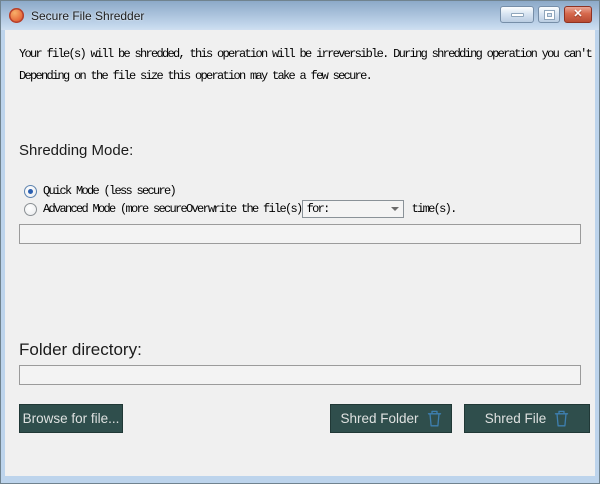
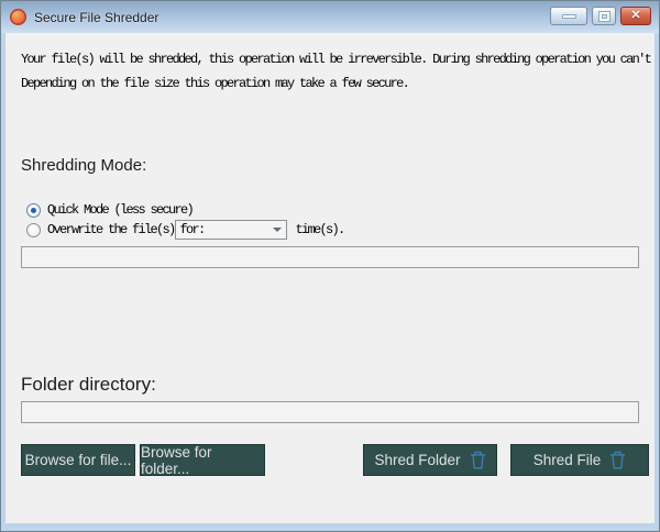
  Secure File Shredder
  ✕
  Your file(s) will be shredded, this operation will be irreversible. During shredding operation you can't
  Depending on the file size this operation may take a few secure.
  Shredding Mode:
  Quick Mode (less secure)
- Advanced Mode (more secure
  Overwrite the file(s)
  for:
  time(s).
  Folder directory:
  Browse for file...
+ Browse for folder...
  Shred Folder
  Shred File
